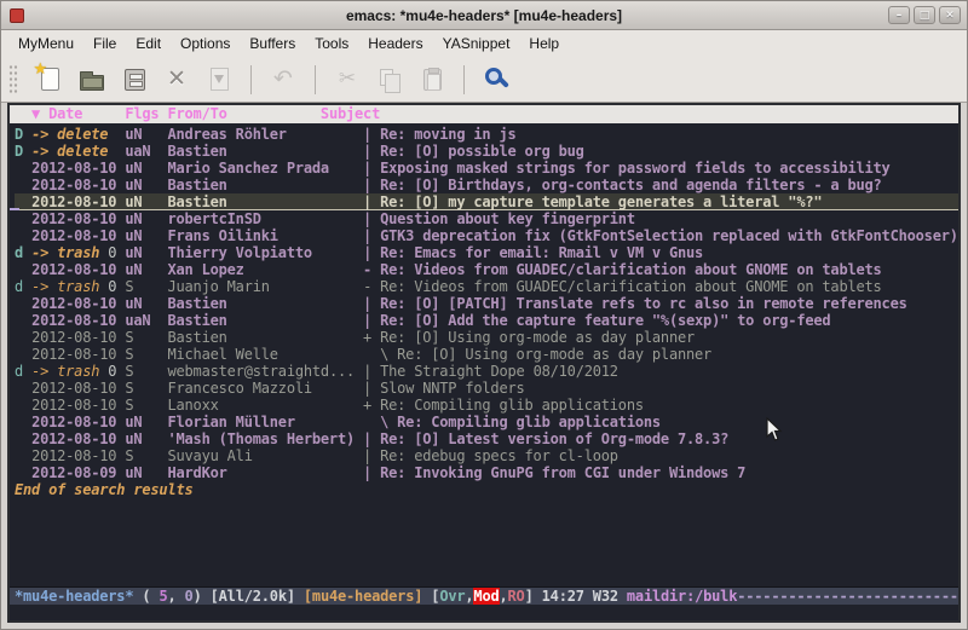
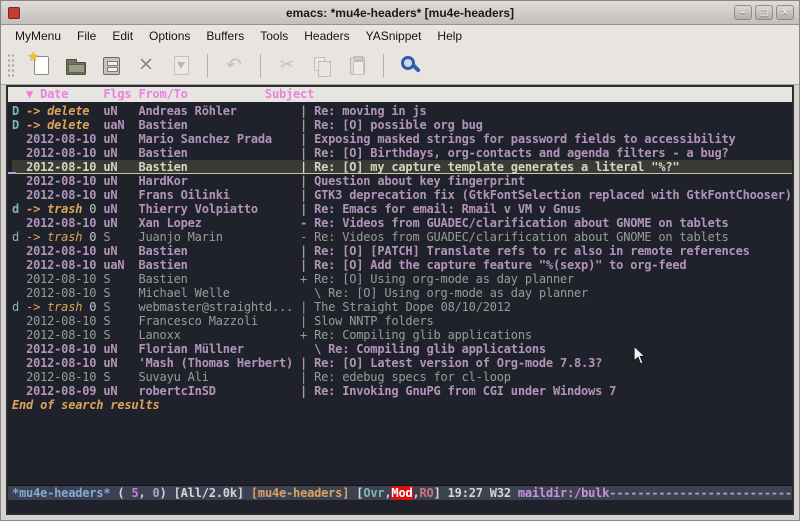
  emacs: *mu4e-headers* [mu4e-headers]
  –
  □
  ✕
  MyMenu
  File
  Edit
  Options
  Buffers
  Tools
  Headers
  YASnippet
  Help
  ✕
  ↶
  ✂
  ▼ Date Flgs From/To Subject
  D -> delete uN Andreas Röhler | Re: moving in js
  D -> delete uaN Bastien | Re: [O] possible org bug
  2012-08-10 uN Mario Sanchez Prada | Exposing masked strings for password fields to accessibility
  2012-08-10 uN Bastien | Re: [O] Birthdays, org-contacts and agenda filters - a bug?
  2012-08-10 uN Bastien | Re: [O] my capture template generates a literal "%?"
- 2012-08-10 uN robertcInSD | Question about key fingerprint
+ 2012-08-10 uN HardKor | Question about key fingerprint
  2012-08-10 uN Frans Oilinki | GTK3 deprecation fix (GtkFontSelection replaced with GtkFontChooser)
  d -> trash 0 uN Thierry Volpiatto | Re: Emacs for email: Rmail v VM v Gnus
  2012-08-10 uN Xan Lopez - Re: Videos from GUADEC/clarification about GNOME on tablets
  d -> trash 0 S Juanjo Marin - Re: Videos from GUADEC/clarification about GNOME on tablets
  2012-08-10 uN Bastien | Re: [O] [PATCH] Translate refs to rc also in remote references
  2012-08-10 uaN Bastien | Re: [O] Add the capture feature "%(sexp)" to org-feed
  2012-08-10 S Bastien + Re: [O] Using org-mode as day planner
  2012-08-10 S Michael Welle \ Re: [O] Using org-mode as day planner
  d -> trash 0 S webmaster@straightd... | The Straight Dope 08/10/2012
  2012-08-10 S Francesco Mazzoli | Slow NNTP folders
  2012-08-10 S Lanoxx + Re: Compiling glib applications
  2012-08-10 uN Florian Müllner \ Re: Compiling glib applications
  2012-08-10 uN 'Mash (Thomas Herbert) | Re: [O] Latest version of Org-mode 7.8.3?
  2012-08-10 S Suvayu Ali | Re: edebug specs for cl-loop
- 2012-08-09 uN HardKor | Re: Invoking GnuPG from CGI under Windows 7
+ 2012-08-09 uN robertcInSD | Re: Invoking GnuPG from CGI under Windows 7
  End of search results
- *mu4e-headers* ( 5, 0) [All/2.0k] [mu4e-headers] [Ovr,Mod,RO] 14:27 W32 maildir:/bulk--------------------------
+ *mu4e-headers* ( 5, 0) [All/2.0k] [mu4e-headers] [Ovr,Mod,RO] 19:27 W32 maildir:/bulk--------------------------
